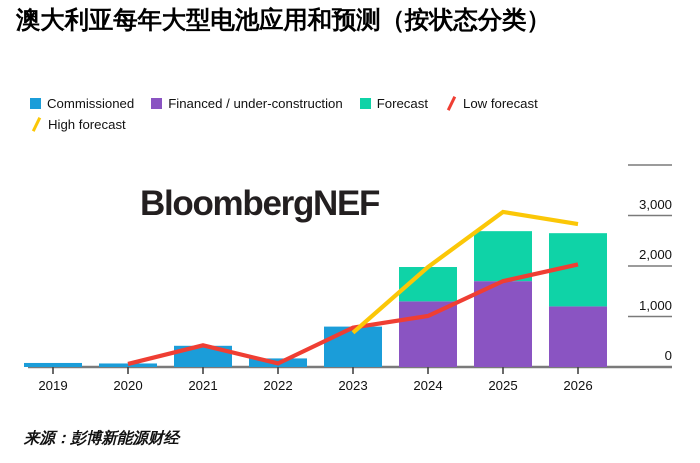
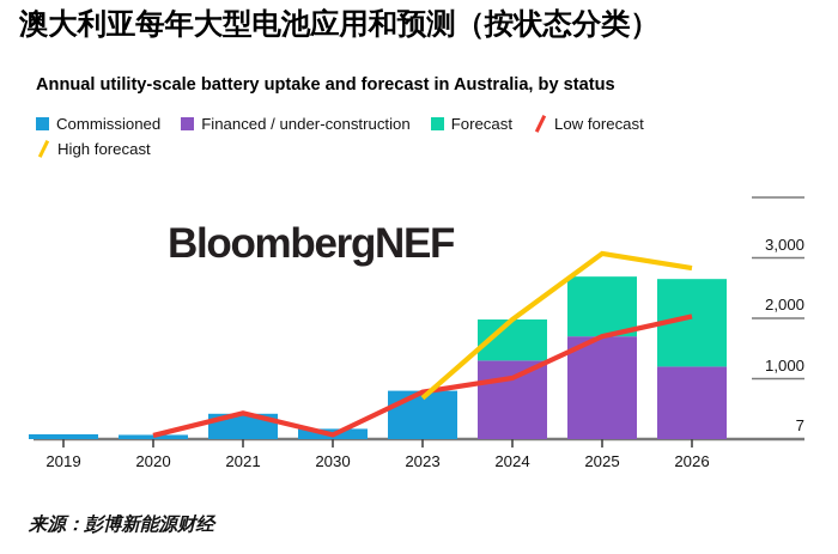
  澳大利亚每年大型电池应用和预测（按状态分类）
+ Annual utility-scale battery uptake and forecast in Australia, by status
  Commissioned
  Financed / under-construction
  Forecast
  Low forecast
  High forecast
  BloombergNEF
- 0
+ 7
  1,000
  2,000
  3,000
  2019
  2020
  2021
- 2022
+ 2030
  2023
  2024
  2025
  2026
  来源：彭博新能源财经
